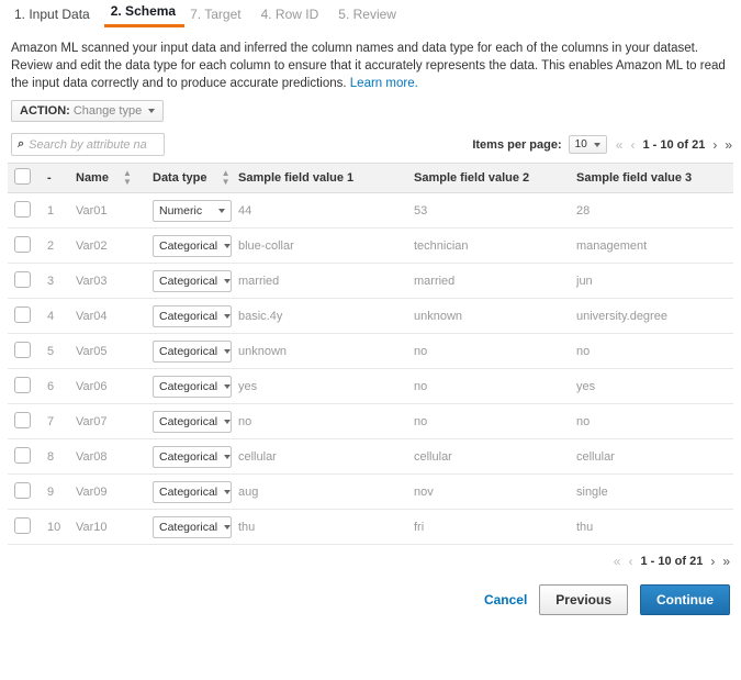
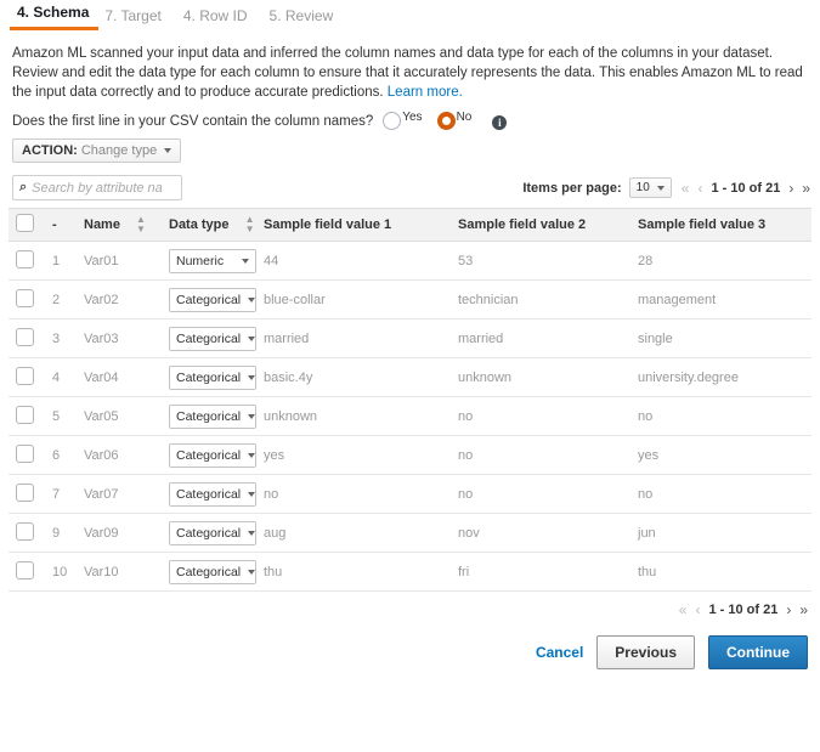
- 1. Input Data
- 2. Schema
+ 4. Schema
  7. Target
  4. Row ID
  5. Review
  Amazon ML scanned your input data and inferred the column names and data type for each of the columns in your dataset. Review and edit the data type for each column to ensure that it accurately represents the data. This enables Amazon ML to read the input data correctly and to produce accurate predictions. Learn more.
+ Does the first line in your CSV contain the column names?
+ Yes
+ No
+ i
  ACTION:
  Change type
  ⌕
  Search by attribute na
  Items per page:
  10
  «
  ‹
  1 - 10 of 21
  ›
  »
  	-	Name ▲▼	Data type ▲▼	Sample field value 1	Sample field value 2	Sample field value 3
  	1	Var01	Numeric	44	53	28
  	2	Var02	Categorical	blue-collar	technician	management
- 	3	Var03	Categorical	married	married	jun
+ 	3	Var03	Categorical	married	married	single
  	4	Var04	Categorical	basic.4y	unknown	university.degree
  	5	Var05	Categorical	unknown	no	no
  	6	Var06	Categorical	yes	no	yes
  	7	Var07	Categorical	no	no	no
- 	8	Var08	Categorical	cellular	cellular	cellular
- 	9	Var09	Categorical	aug	nov	single
+ 	9	Var09	Categorical	aug	nov	jun
  	10	Var10	Categorical	thu	fri	thu
  «
  ‹
  1 - 10 of 21
  ›
  »
  Cancel
  Previous
  Continue
